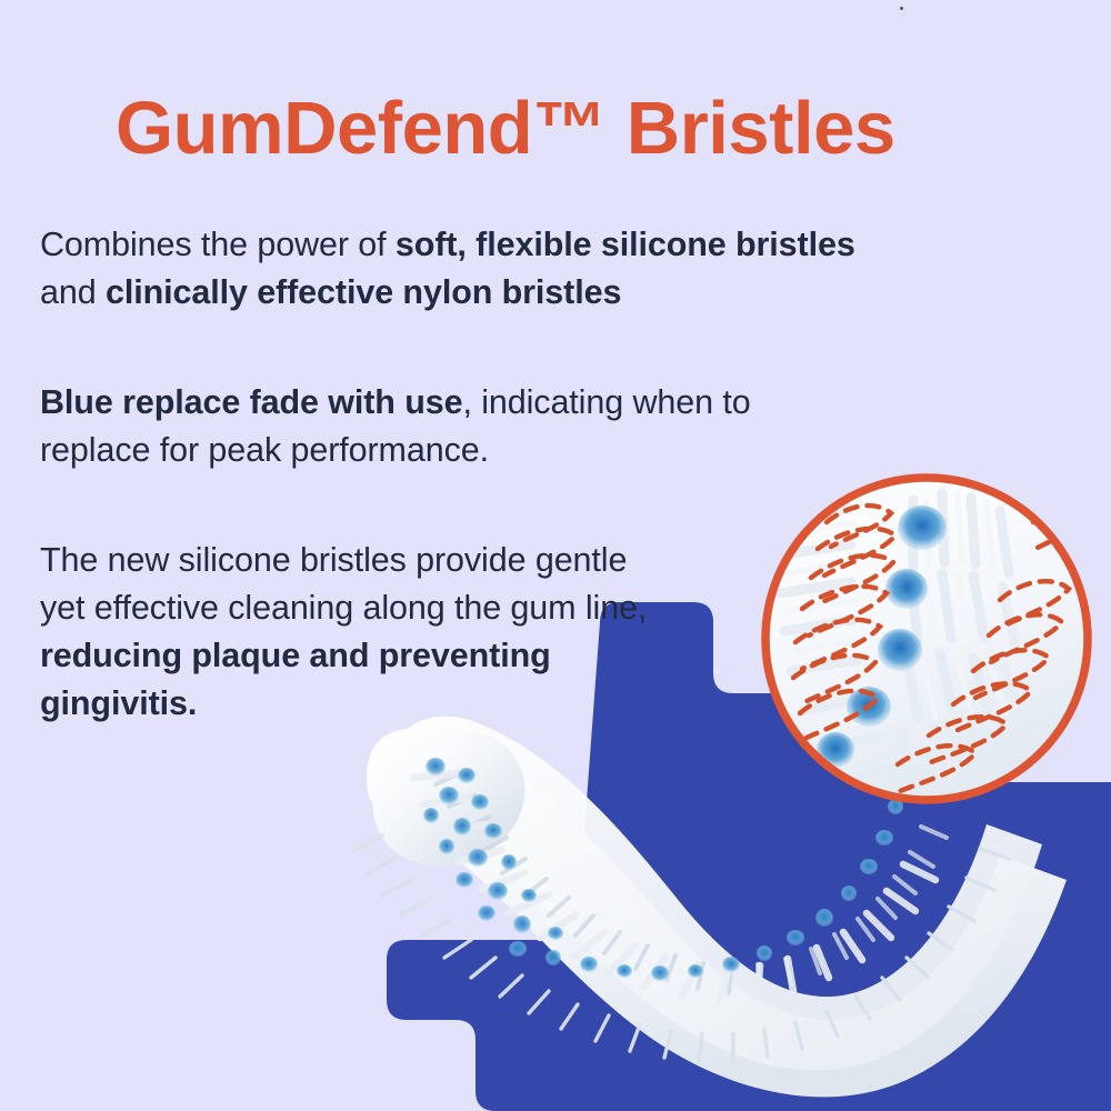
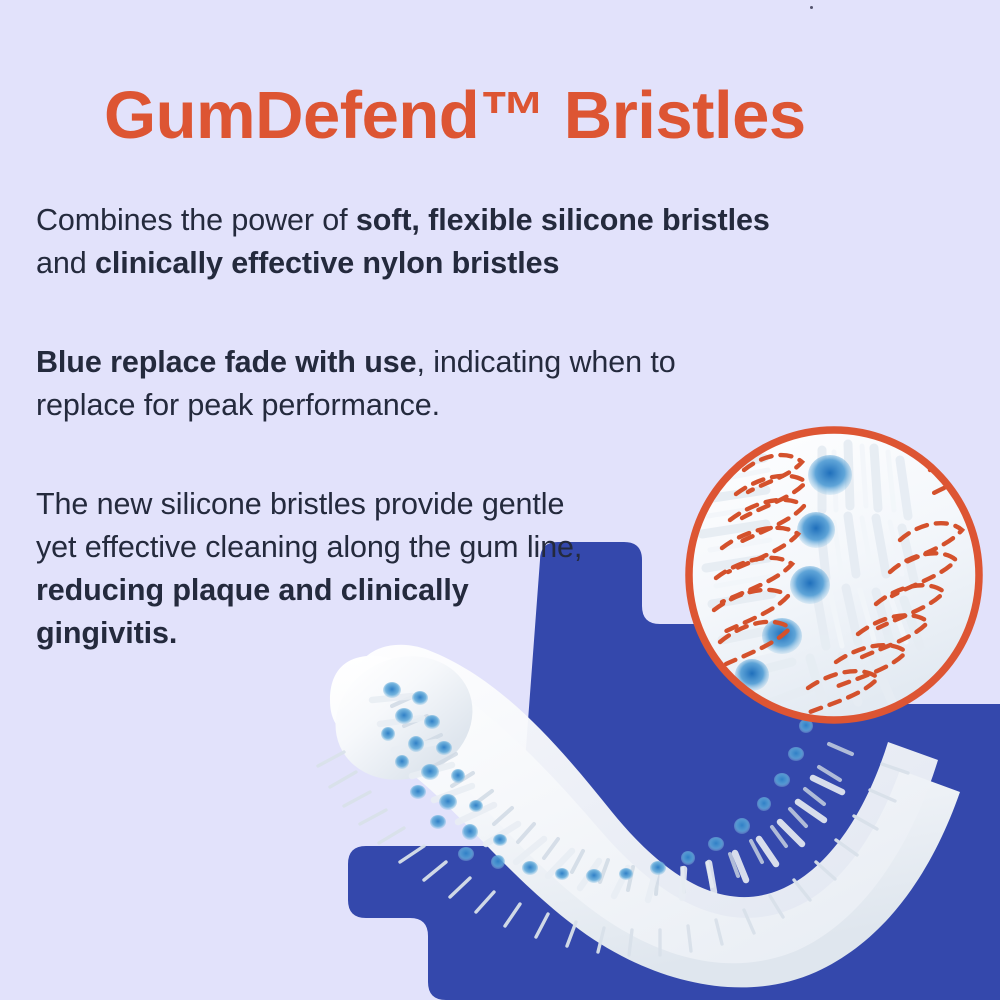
  GumDefend™ Bristles
  Combines the power of soft, flexible silicone bristles and clinically effective nylon bristles
  Blue replace fade with use, indicating when to replace for peak performance.
- The new silicone bristles provide gentle yet effective cleaning along the gum line, reducing plaque and preventing gingivitis.
+ The new silicone bristles provide gentle yet effective cleaning along the gum line, reducing plaque and clinically gingivitis.
